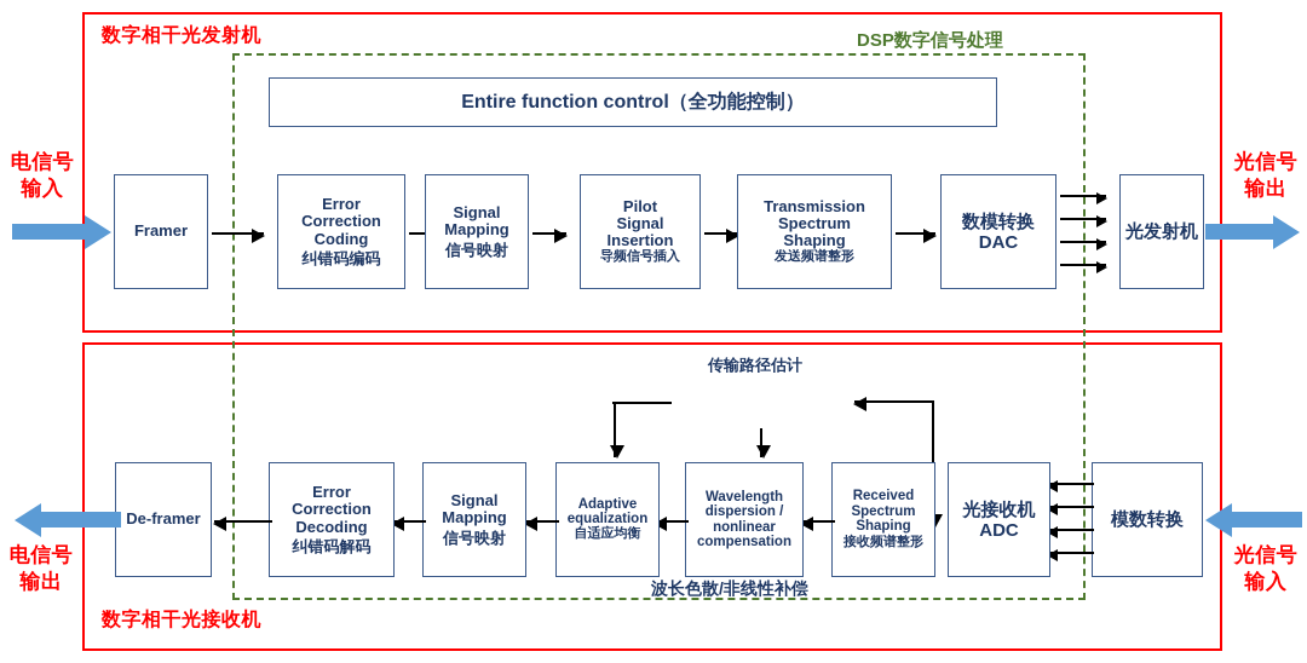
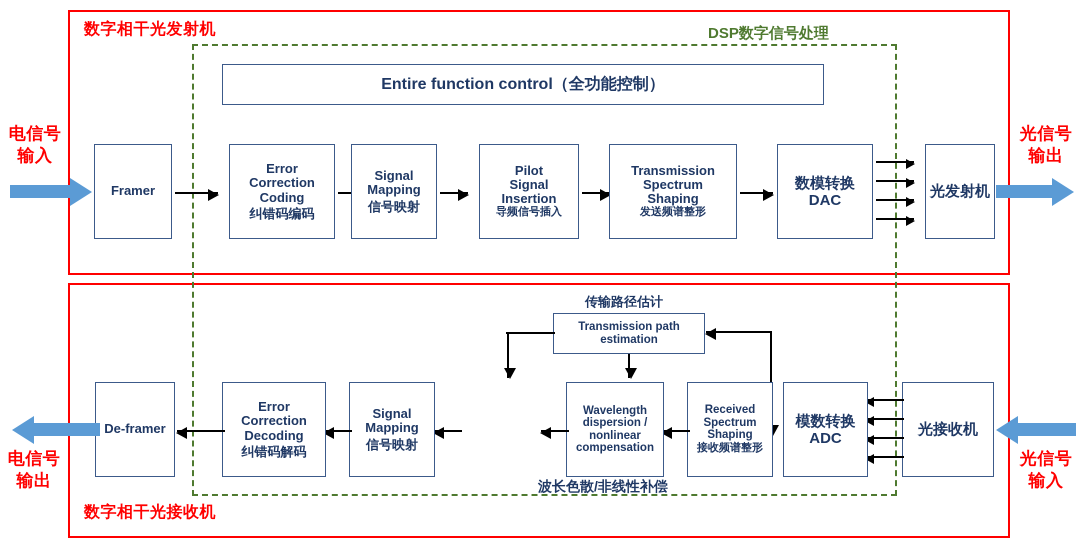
  数字相干光发射机
  数字相干光接收机
  DSP数字信号处理
  Entire function control（全功能控制）
  电信号
  输入
  Framer
  Error
  Correction
  Coding
  纠错码编码
  Signal
  Mapping
  信号映射
  Pilot
  Signal
  Insertion
  导频信号插入
  Transmission
  Spectrum
  Shaping
  发送频谱整形
  数模转换
  DAC
  光发射机
  光信号
  输出
  传输路径估计
+ Transmission path
+ estimation
- 模数转换
+ 光接收机
  光信号
  输入
- 光接收机
+ 模数转换
  ADC
  Received
  Spectrum
  Shaping
  接收频谱整形
  Wavelength
  dispersion /
  nonlinear
  compensation
- Adaptive
- equalization
- 自适应均衡
  Signal
  Mapping
  信号映射
  Error
  Correction
  Decoding
  纠错码解码
  De-framer
  电信号
  输出
  波长色散/非线性补偿
